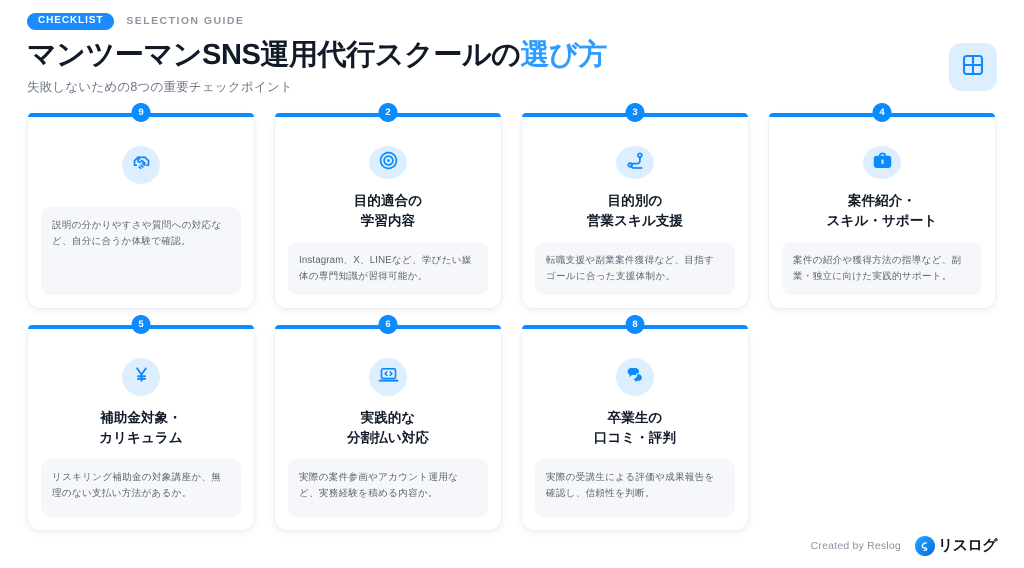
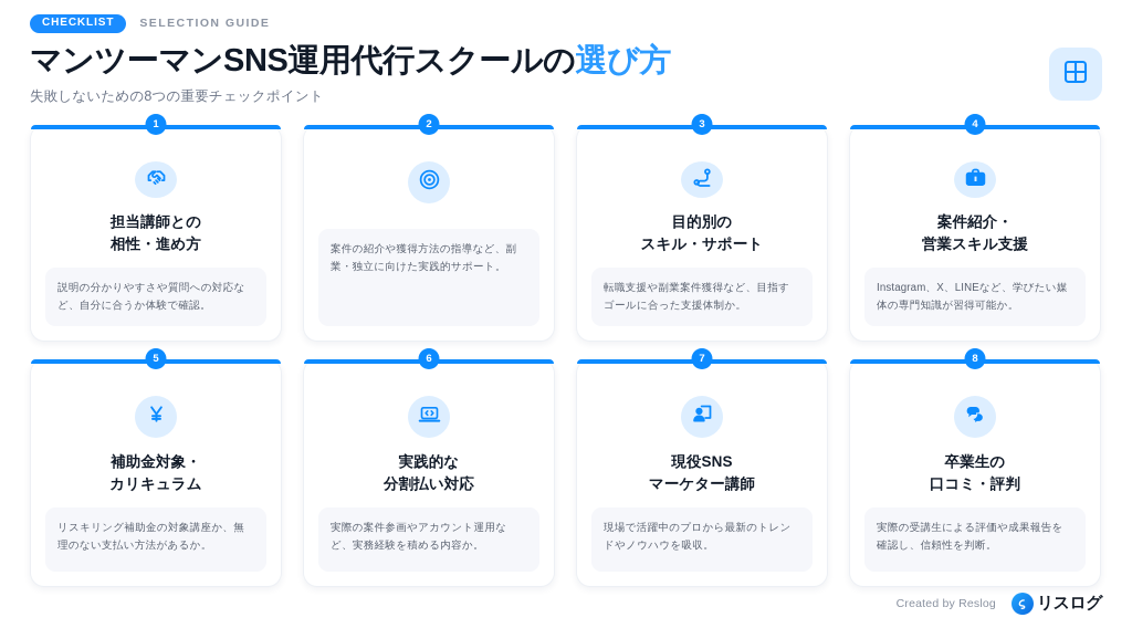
  CHECKLIST
  SELECTION GUIDE
  マンツーマンSNS運用代行スクールの選び方
  失敗しないための8つの重要チェックポイント
- 9
+ 1
+ 担当講師との
+ 相性・進め方
  説明の分かりやすさや質問への対応など、自分に合うか体験で確認。
  2
- 目的適合の
- 学習内容
- Instagram、X、LINEなど、学びたい媒体の専門知識が習得可能か。
+ 案件の紹介や獲得方法の指導など、副業・独立に向けた実践的サポート。
  3
  目的別の
- 営業スキル支援
+ スキル・サポート
  転職支援や副業案件獲得など、目指すゴールに合った支援体制か。
  4
  案件紹介・
- スキル・サポート
+ 営業スキル支援
- 案件の紹介や獲得方法の指導など、副業・独立に向けた実践的サポート。
+ Instagram、X、LINEなど、学びたい媒体の専門知識が習得可能か。
  5
  補助金対象・
  カリキュラム
  リスキリング補助金の対象講座か、無理のない支払い方法があるか。
  6
  実践的な
  分割払い対応
  実際の案件参画やアカウント運用など、実務経験を積める内容か。
+ 7
+ 現役SNS
+ マーケター講師
+ 現場で活躍中のプロから最新のトレンドやノウハウを吸収。
  8
  卒業生の
  口コミ・評判
  実際の受講生による評価や成果報告を確認し、信頼性を判断。
  Created by Reslog
  リスログ
